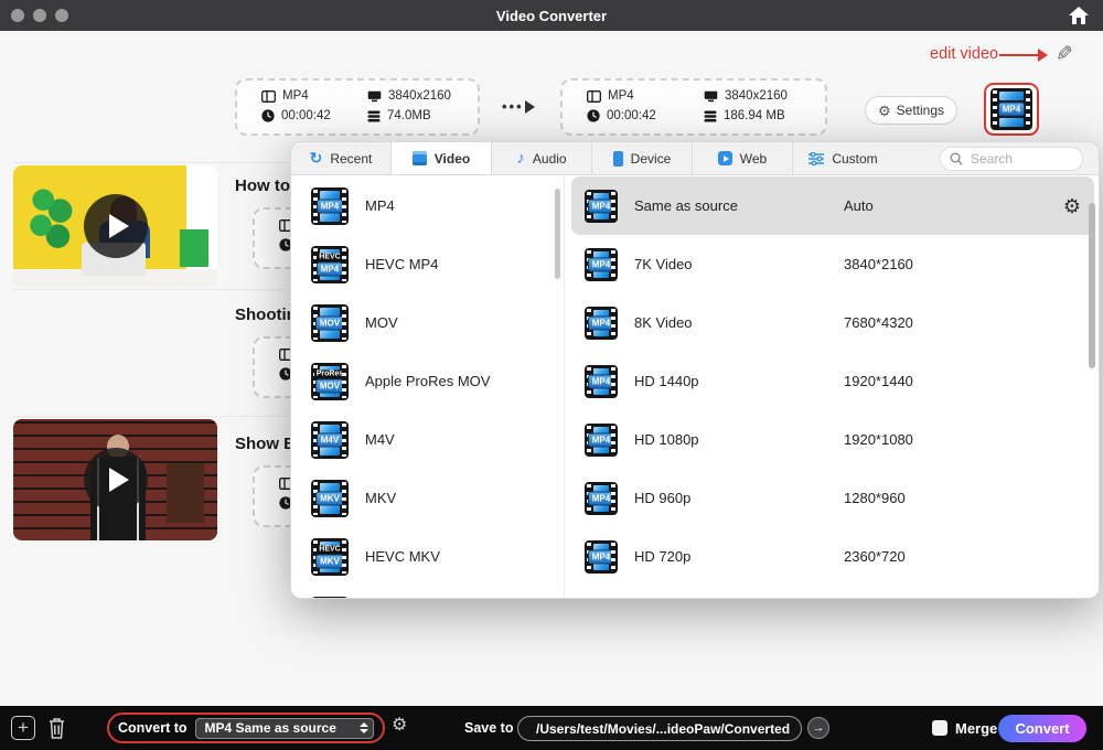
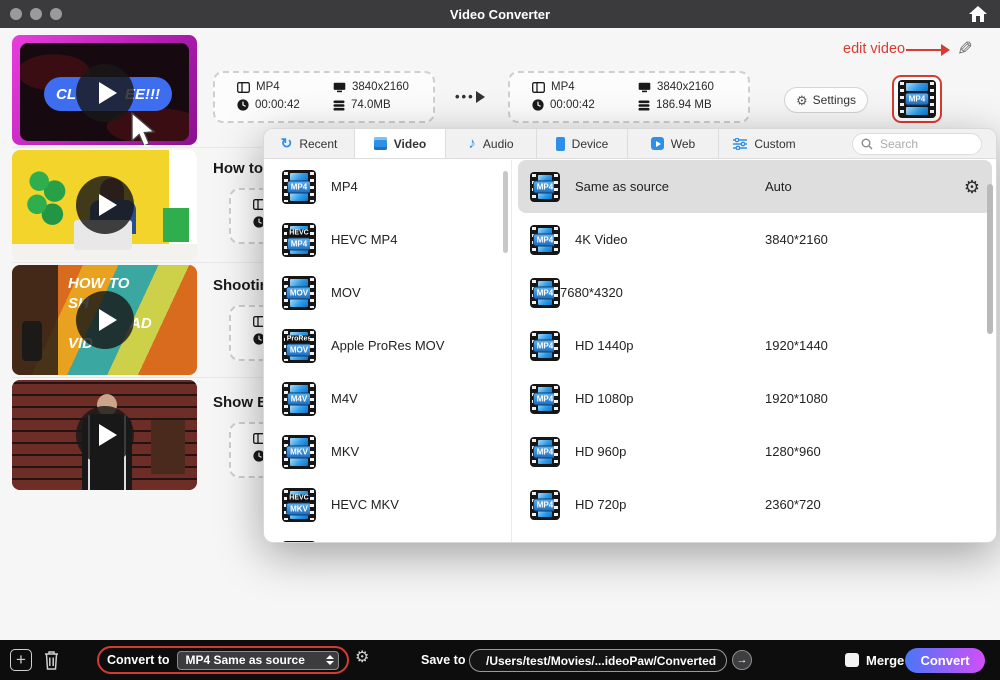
  Video Converter
+ CL
+ EE!!!
+ HOW TO
+ SH
+ AD
+ VID
  MP4
  3840x2160
  00:00:42
  74.0MB
  •••
  MP4
  3840x2160
  00:00:42
  186.94 MB
  edit video
  ⚙
  Settings
  MP4
  How to
  Shooti
  ↻
  Recent
  Video
  ♪
  Audio
  Device
  Web
  Custom
  Search
  MP4
  MP4
  MP4
  HEVC MP4
  MOV
  MOV
  MOV
  Apple ProRes MOV
  M4V
  M4V
  MKV
  MKV
  MKV
  HEVC MKV
  MP4
  Same as source
  Auto
  ⚙
  MP4
- 7K Video
+ 4K Video
  3840*2160
  MP4
- 8K Video
  7680*4320
  MP4
  HD 1440p
  1920*1440
  MP4
  HD 1080p
  1920*1080
  MP4
  HD 960p
  1280*960
  MP4
  HD 720p
  2360*720
  +
  Convert to
  MP4 Same as source
  ⚙
  Save to
  /Users/test/Movies/...ideoPaw/Converted
  →
  Merge
  Convert
